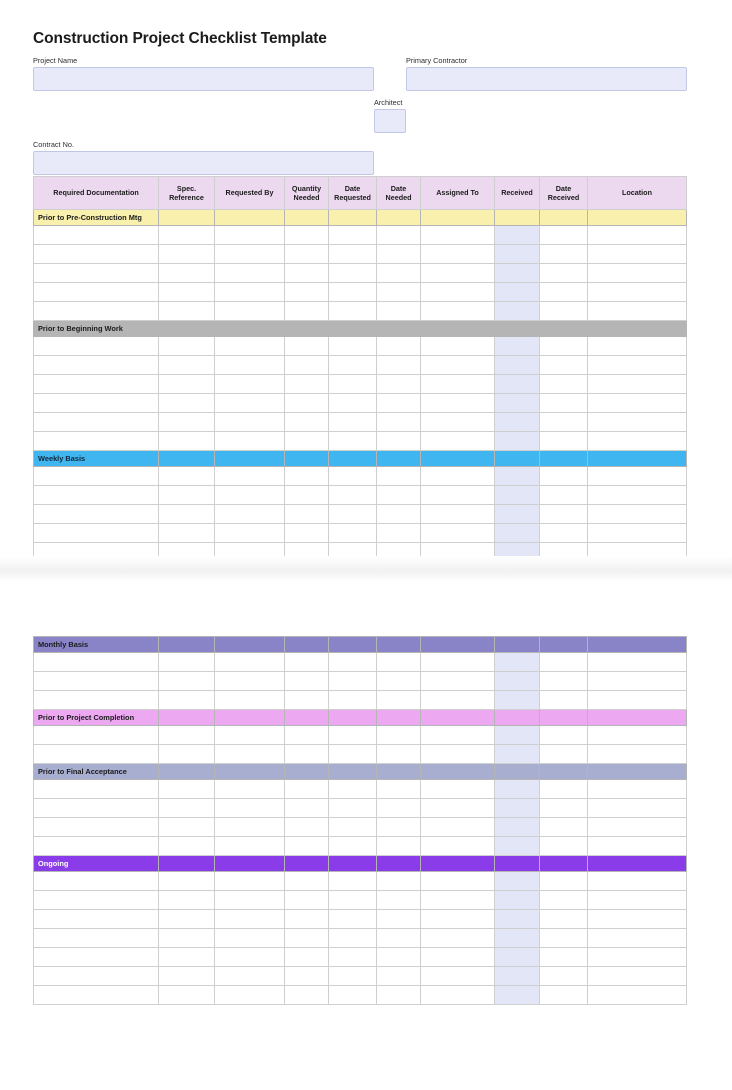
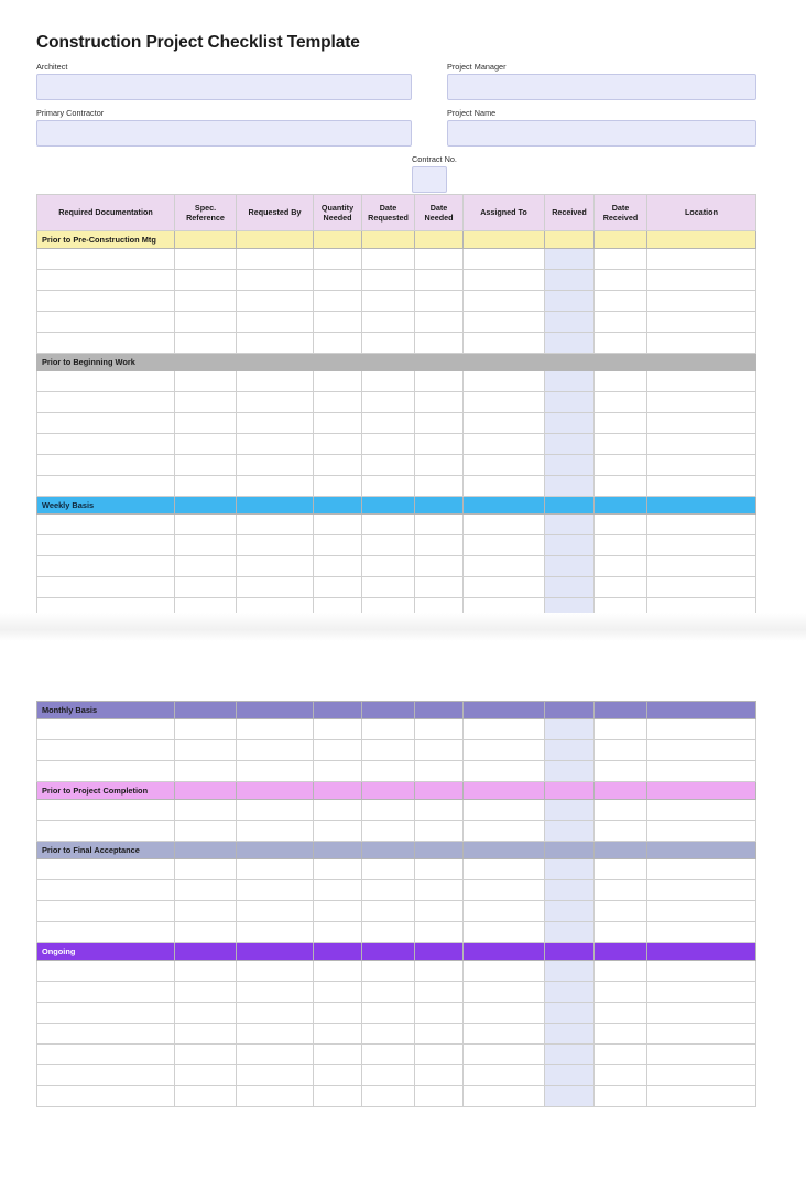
  Construction Project Checklist Template
- Project Name
+ Architect
+ Project Manager
  Primary Contractor
- Architect
+ Project Name
  Contract No.
  Required Documentation	Spec.Reference	Requested By	QuantityNeeded	DateRequested	DateNeeded	Assigned To	Received	DateReceived	Location
  Prior to Pre-Construction Mtg
  Prior to Beginning Work
  Weekly Basis
  Monthly Basis
  Prior to Project Completion
  Prior to Final Acceptance
  Ongoing
